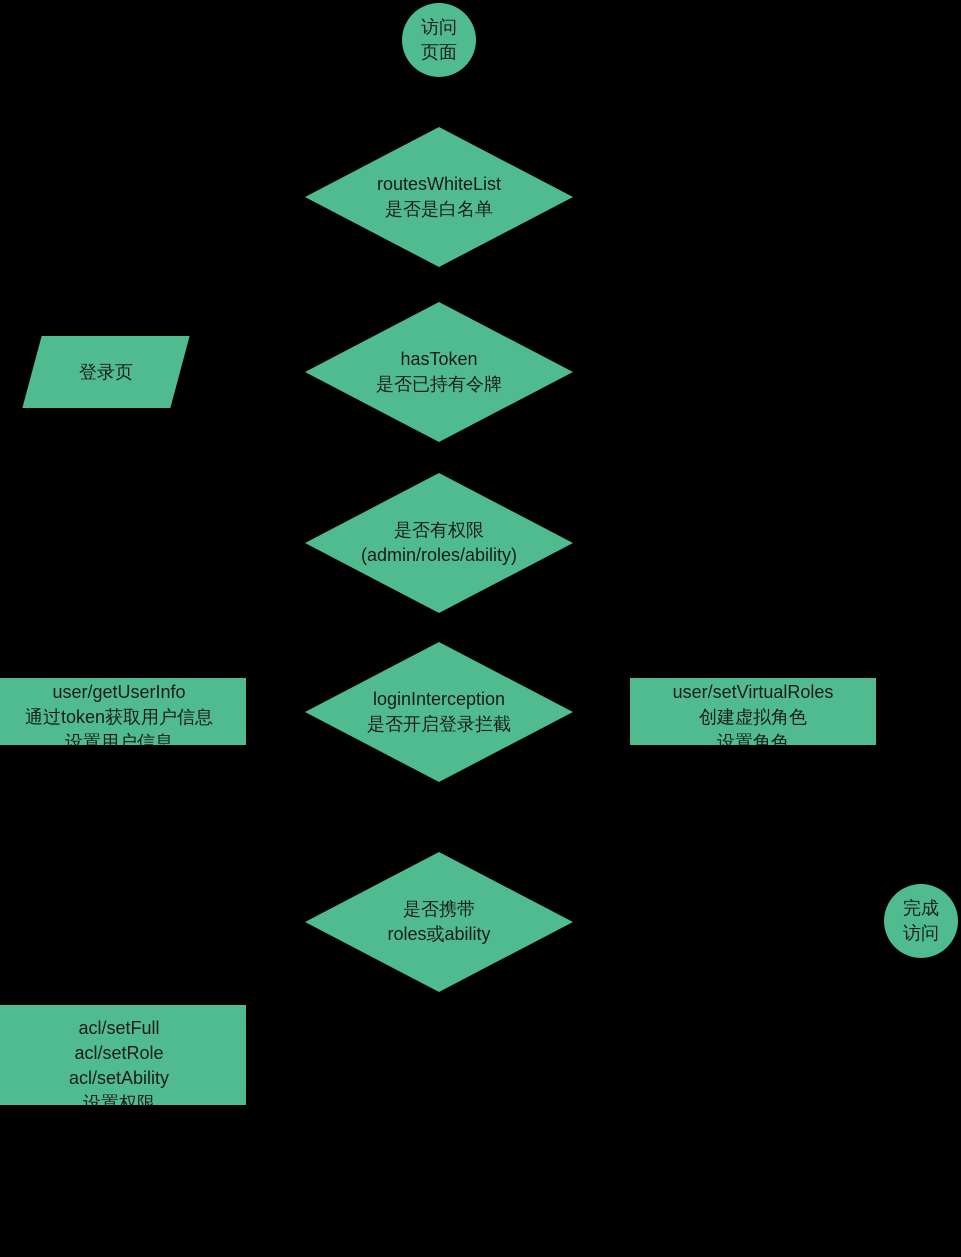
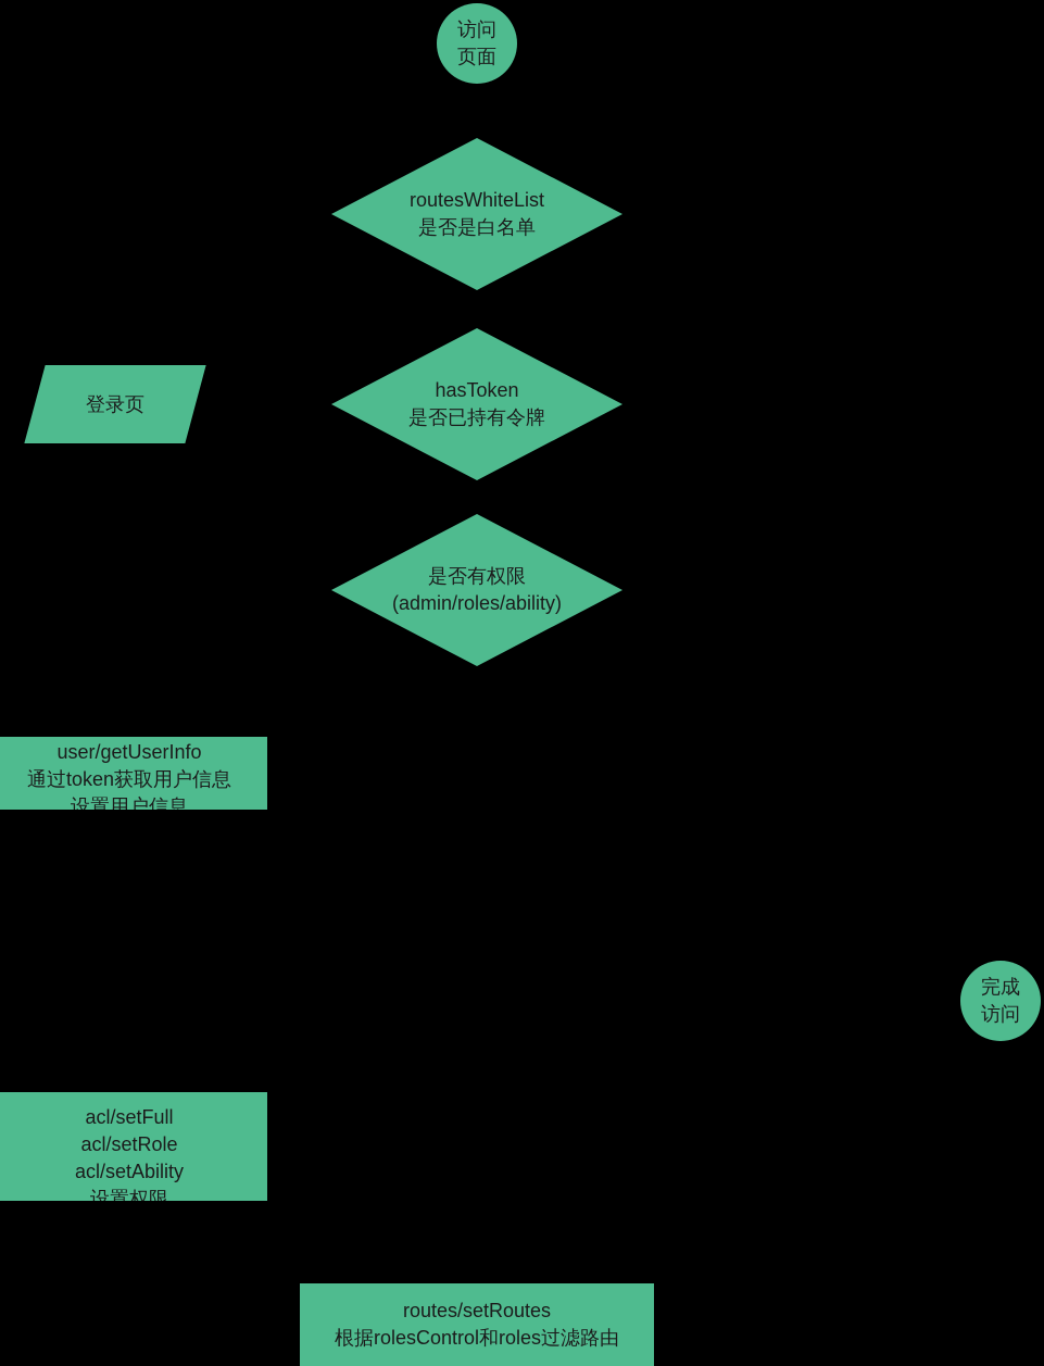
  访问
  页面
  routesWhiteList
  是否是白名单
  登录页
  hasToken
  是否已持有令牌
  是否有权限
  (admin/roles/ability)
  user/getUserInfo
  通过token获取用户信息
  设置用户信息
- loginInterception
- 是否开启登录拦截
- user/setVirtualRoles
- 创建虚拟角色
- 设置角色
- 是否携带
- roles或ability
  完成
  访问
  acl/setFull
  acl/setRole
  acl/setAbility
  设置权限
+ routes/setRoutes
+ 根据rolesControl和roles过滤路由
